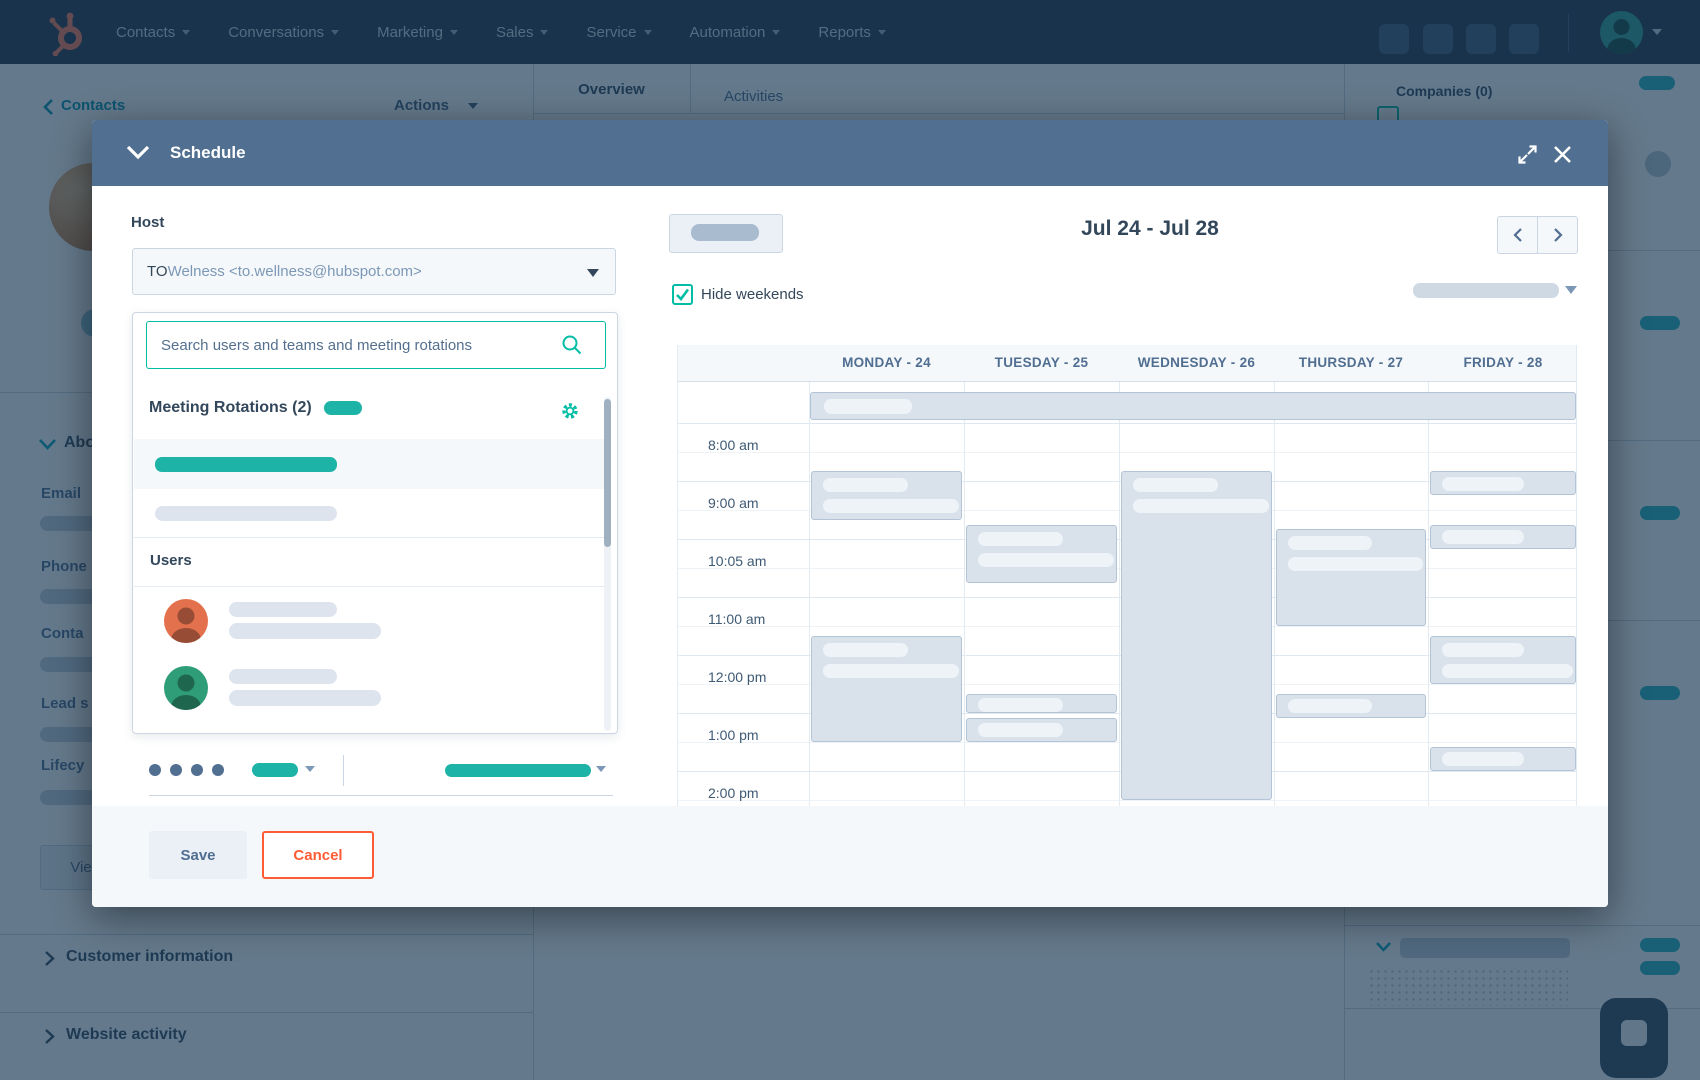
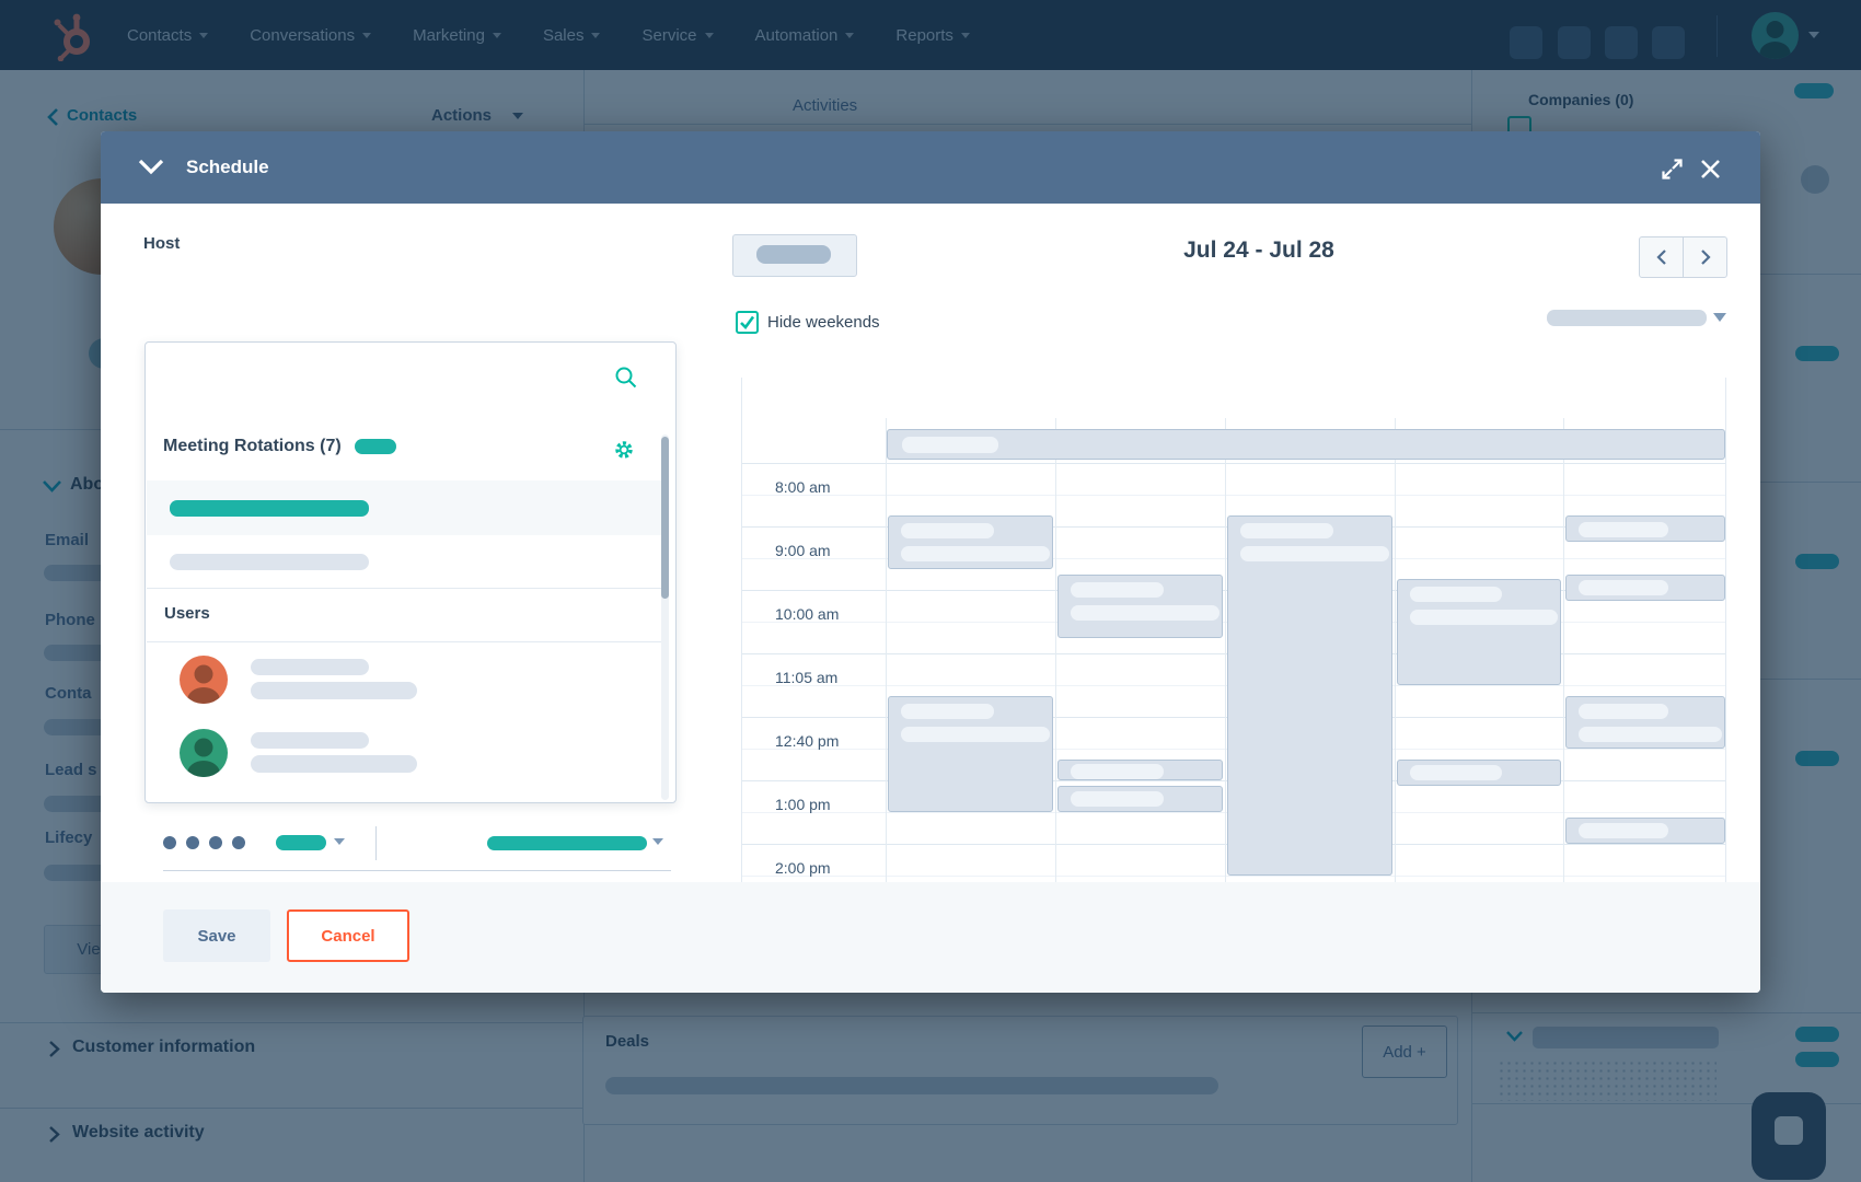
  Contacts
  Conversations
  Marketing
  Sales
  Service
  Automation
  Reports
  Contacts
  Actions
- Overview
  Activities
  Abo
  Email
  Phone
  Conta
  Lead s
  Lifecy
  Vie
  Customer information
  Website activity
+ Deals
+ Add +
  Companies (0)
  Schedule
  Host
- TO
- Welness <to.wellness@hubspot.com>
- Search users and teams and meeting rotations
- Meeting Rotations (2)
+ Meeting Rotations (7)
  Users
  Jul 24 - Jul 28
  Hide weekends
- MONDAY - 24
- TUESDAY - 25
- WEDNESDAY - 26
- THURSDAY - 27
- FRIDAY - 28
  8:00 am
  9:00 am
- 10:05 am
+ 10:00 am
- 11:00 am
+ 11:05 am
- 12:00 pm
+ 12:40 pm
  1:00 pm
  2:00 pm
  Save
  Cancel
